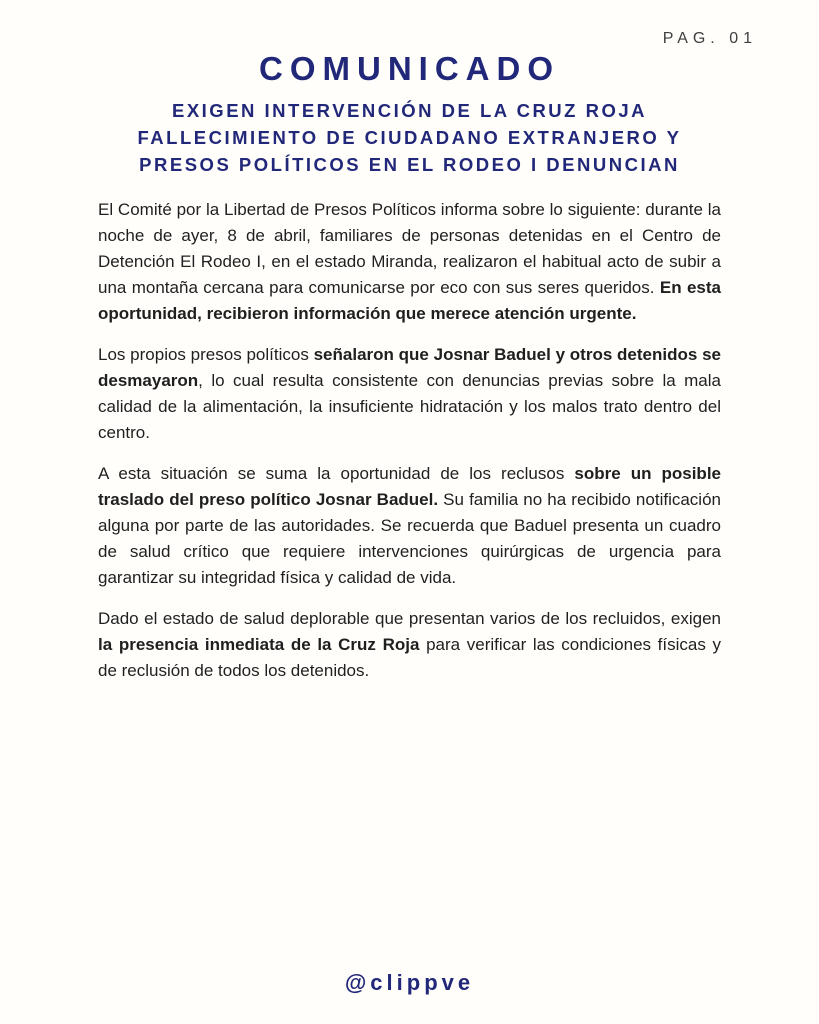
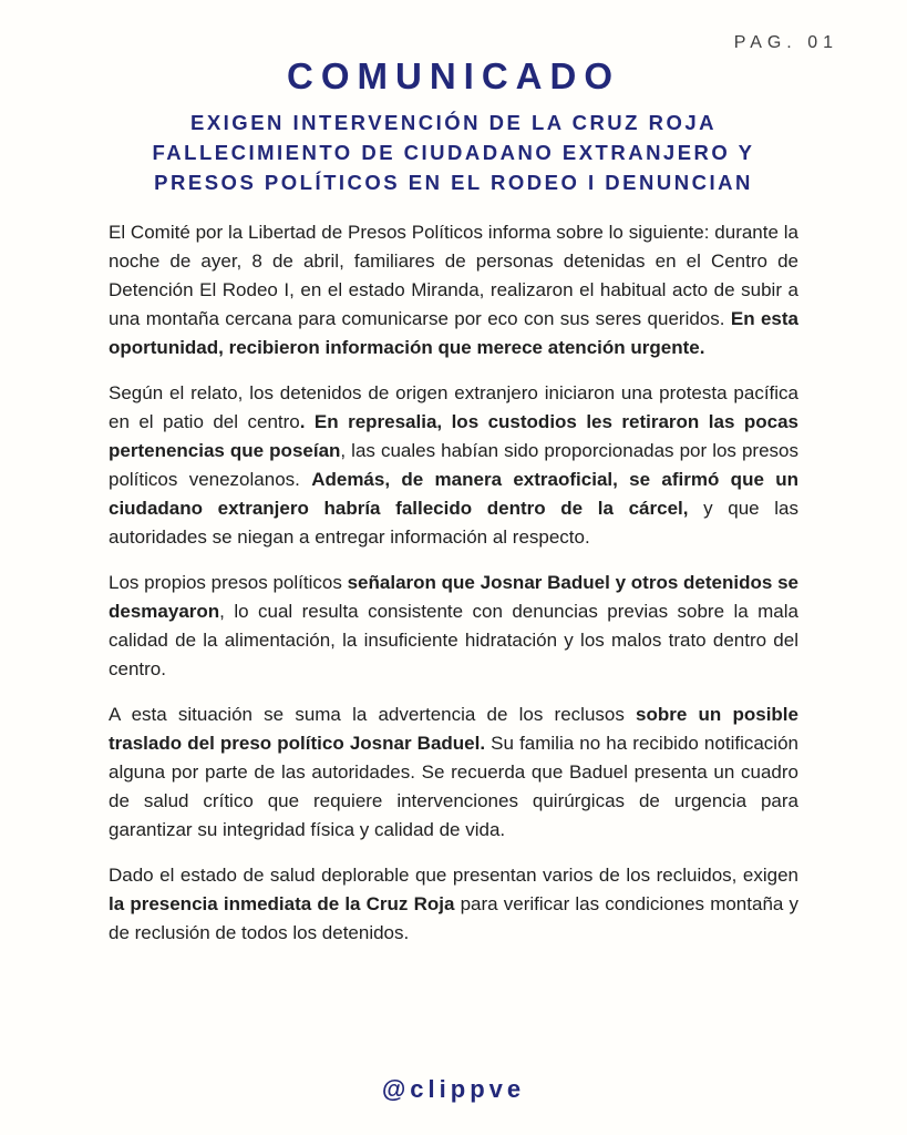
  PAG. 01
  COMUNICADO
  EXIGEN INTERVENCIÓN DE LA CRUZ ROJA
  FALLECIMIENTO DE CIUDADANO EXTRANJERO Y
  PRESOS POLÍTICOS EN EL RODEO I DENUNCIAN
  El Comité por la Libertad de Presos Políticos informa sobre lo siguiente: durante la noche de ayer, 8 de abril, familiares de personas detenidas en el Centro de Detención El Rodeo I, en el estado Miranda, realizaron el habitual acto de subir a una montaña cercana para comunicarse por eco con sus seres queridos. En esta oportunidad, recibieron información que merece atención urgente.
+ Según el relato, los detenidos de origen extranjero iniciaron una protesta pacífica en el patio del centro. En represalia, los custodios les retiraron las pocas pertenencias que poseían, las cuales habían sido proporcionadas por los presos políticos venezolanos. Además, de manera extraoficial, se afirmó que un ciudadano extranjero habría fallecido dentro de la cárcel, y que las autoridades se niegan a entregar información al respecto.
  Los propios presos políticos señalaron que Josnar Baduel y otros detenidos se desmayaron, lo cual resulta consistente con denuncias previas sobre la mala calidad de la alimentación, la insuficiente hidratación y los malos trato dentro del centro.
- A esta situación se suma la oportunidad de los reclusos sobre un posible traslado del preso político Josnar Baduel. Su familia no ha recibido notificación alguna por parte de las autoridades. Se recuerda que Baduel presenta un cuadro de salud crítico que requiere intervenciones quirúrgicas de urgencia para garantizar su integridad física y calidad de vida.
+ A esta situación se suma la advertencia de los reclusos sobre un posible traslado del preso político Josnar Baduel. Su familia no ha recibido notificación alguna por parte de las autoridades. Se recuerda que Baduel presenta un cuadro de salud crítico que requiere intervenciones quirúrgicas de urgencia para garantizar su integridad física y calidad de vida.
- Dado el estado de salud deplorable que presentan varios de los recluidos, exigen la presencia inmediata de la Cruz Roja para verificar las condiciones físicas y de reclusión de todos los detenidos.
+ Dado el estado de salud deplorable que presentan varios de los recluidos, exigen la presencia inmediata de la Cruz Roja para verificar las condiciones montaña y de reclusión de todos los detenidos.
  @clippve
